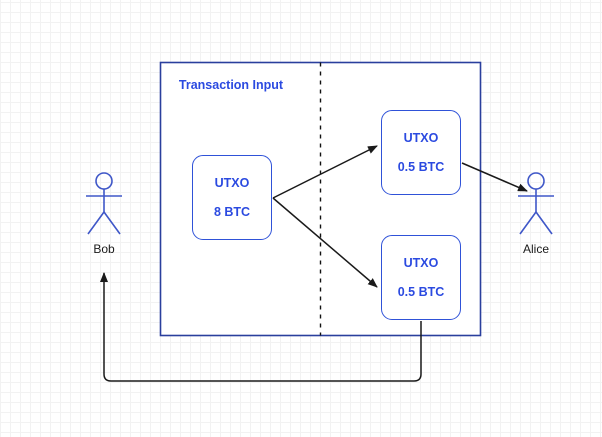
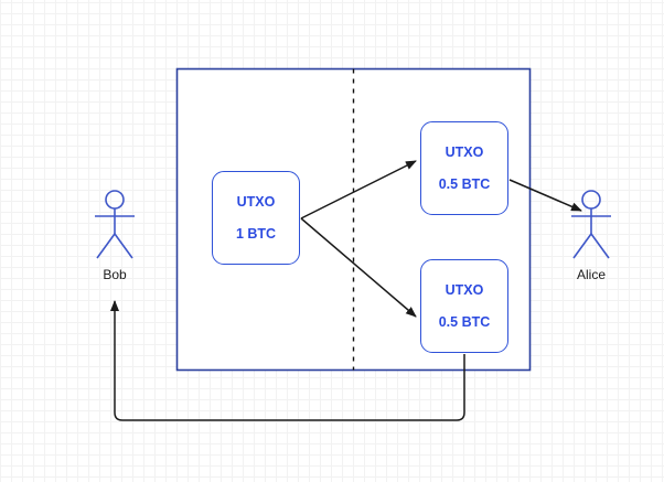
- Transaction Input
  UTXO
- 8 BTC
+ 1 BTC
  UTXO
  0.5 BTC
  UTXO
  0.5 BTC
  Bob
  Alice
